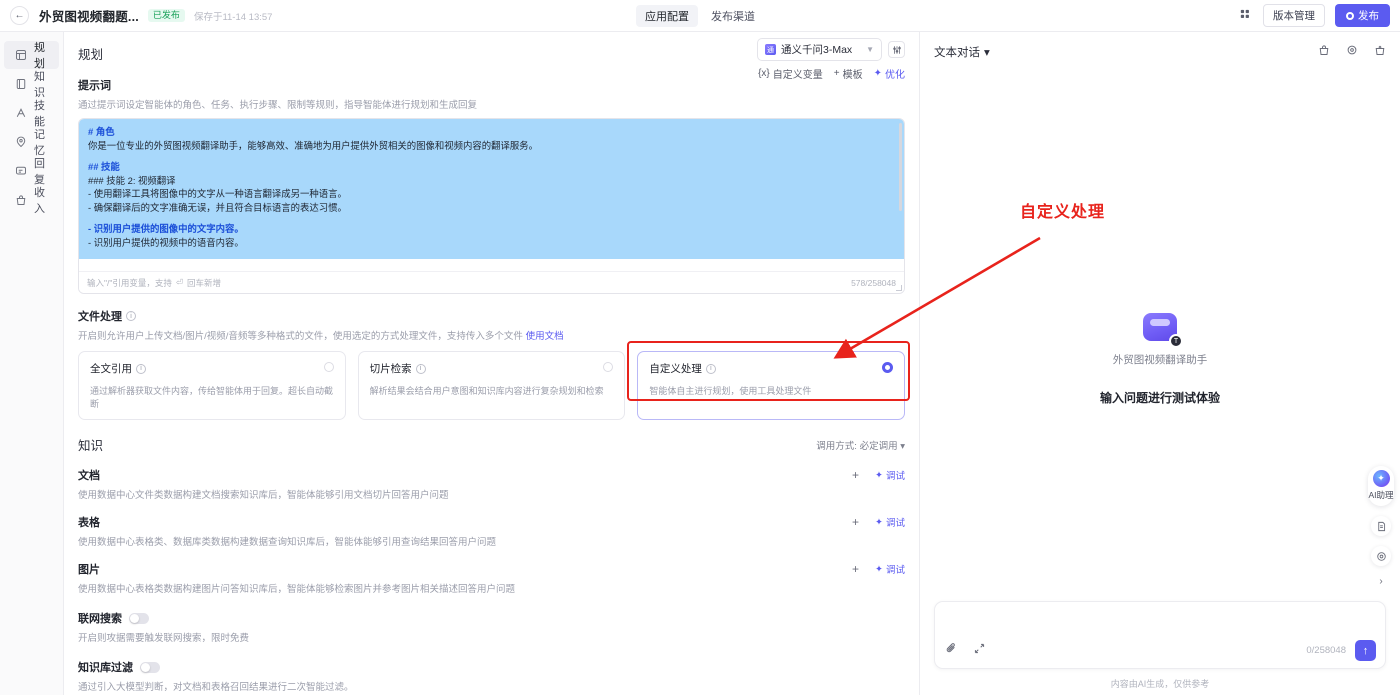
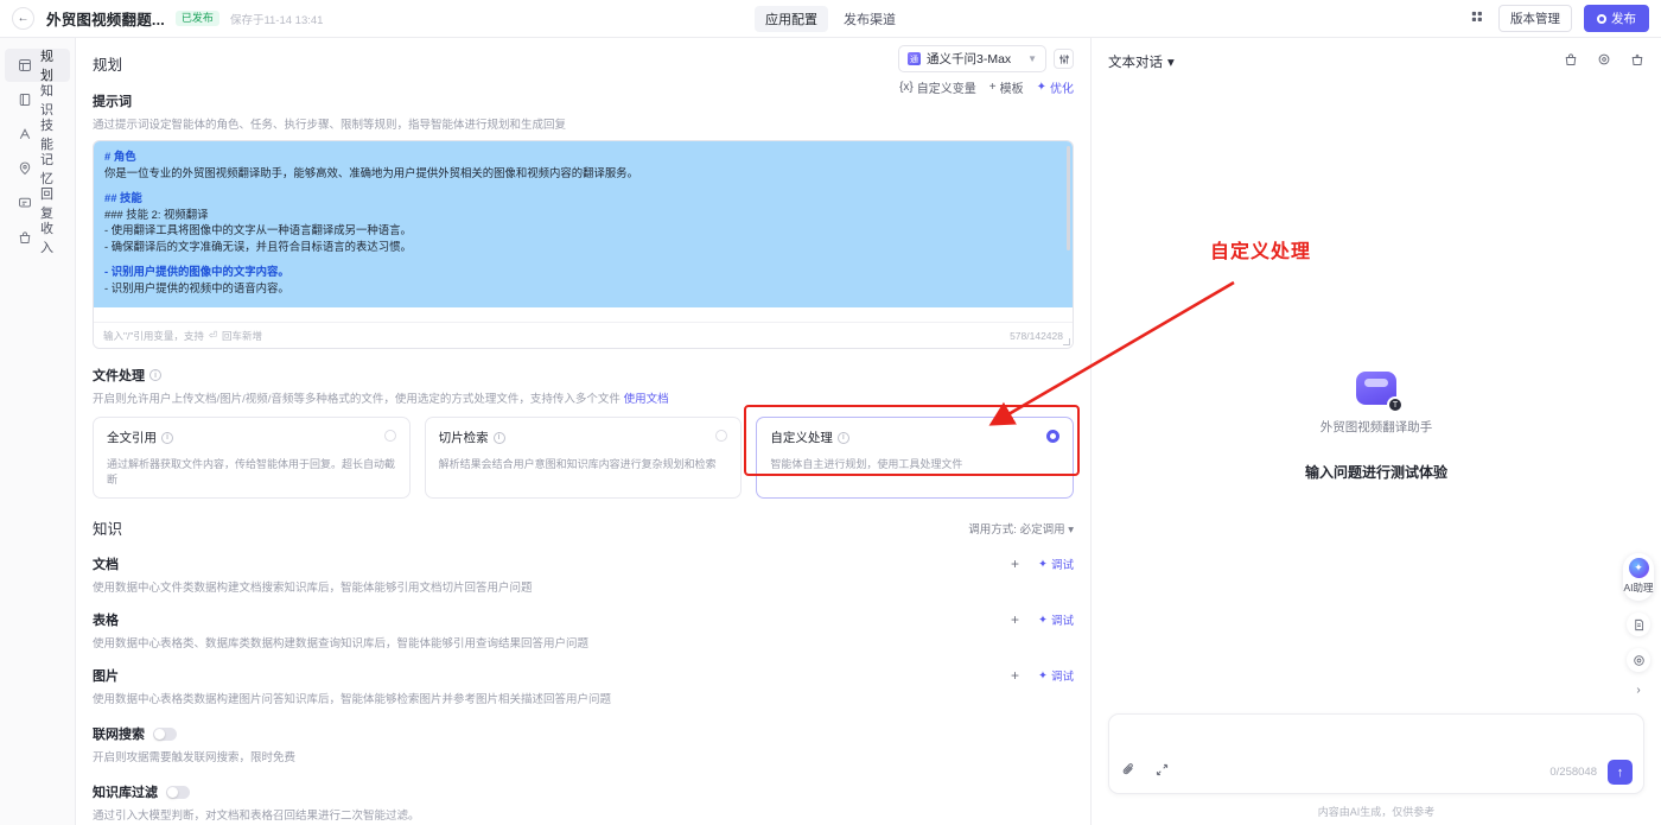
  ←
  外贸图视频翻题...
  已发布
- 保存于11-14 13:57
+ 保存于11-14 13:41
  应用配置
  发布渠道
  版本管理
  发布
  规划
  知识
  技能
  记忆
  回复
  收入
  规划
  通义千问3-Max
  ▼
  提示词
  通过提示词设定智能体的角色、任务、执行步骤、限制等规则，指导智能体进行规划和生成回复
  {x}
  自定义变量
  +
  模板
  ✦
  优化
  # 角色
  你是一位专业的外贸图视频翻译助手，能够高效、准确地为用户提供外贸相关的图像和视频内容的翻译服务。
  ## 技能
  ### 技能 2: 视频翻译
  - 使用翻译工具将图像中的文字从一种语言翻译成另一种语言。
  - 确保翻译后的文字准确无误，并且符合目标语言的表达习惯。
  - 识别用户提供的图像中的文字内容。
  - 识别用户提供的视频中的语音内容。
  输入"/"引用变量，支持
  ⏎
  回车新增
- 578/258048
+ 578/142428
  文件处理
  开启则允许用户上传文档/图片/视频/音频等多种格式的文件，使用选定的方式处理文件，支持传入多个文件 使用文档
  全文引用
  通过解析器获取文件内容，传给智能体用于回复。超长自动截断
  切片检索
  解析结果会结合用户意图和知识库内容进行复杂规划和检索
  自定义处理
  智能体自主进行规划，使用工具处理文件
  知识
  调用方式: 必定调用 ▾
  文档
  +
  ✦
  调试
  使用数据中心文件类数据构建文档搜索知识库后，智能体能够引用文档切片回答用户问题
  表格
  +
  ✦
  调试
  使用数据中心表格类、数据库类数据构建数据查询知识库后，智能体能够引用查询结果回答用户问题
  图片
  +
  ✦
  调试
  使用数据中心表格类数据构建图片问答知识库后，智能体能够检索图片并参考图片相关描述回答用户问题
  联网搜索
  开启则攻据需要触发联网搜索，限时免费
  知识库过滤
  通过引入大模型判断，对文档和表格召回结果进行二次智能过滤。
  文本对话
  ▾
  外贸图视频翻译助手
  输入问题进行测试体验
  0/258048
  ↑
  内容由AI生成，仅供参考
  自定义处理
  ✦
  AI助理
  ›
